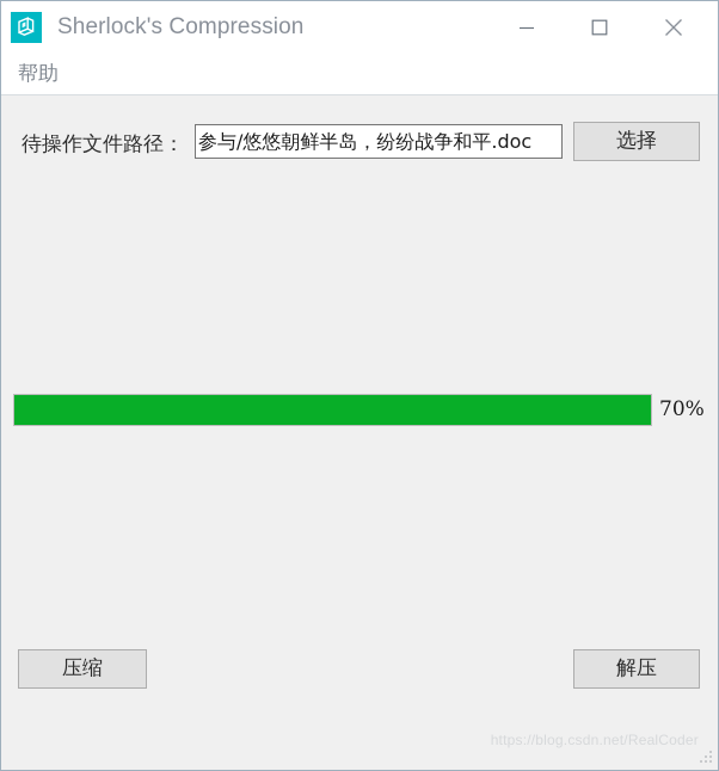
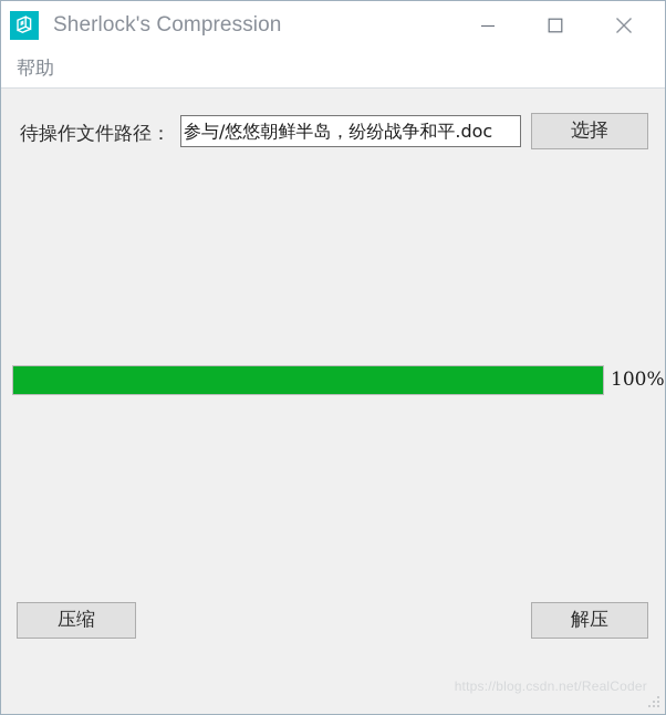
  Sherlock's Compression
  帮助
  待操作文件路径：
  参与/悠悠朝鲜半岛，纷纷战争和平.doc
  选择
- 70%
+ 100%
  压缩
  解压
  https://blog.csdn.net/RealCoder
